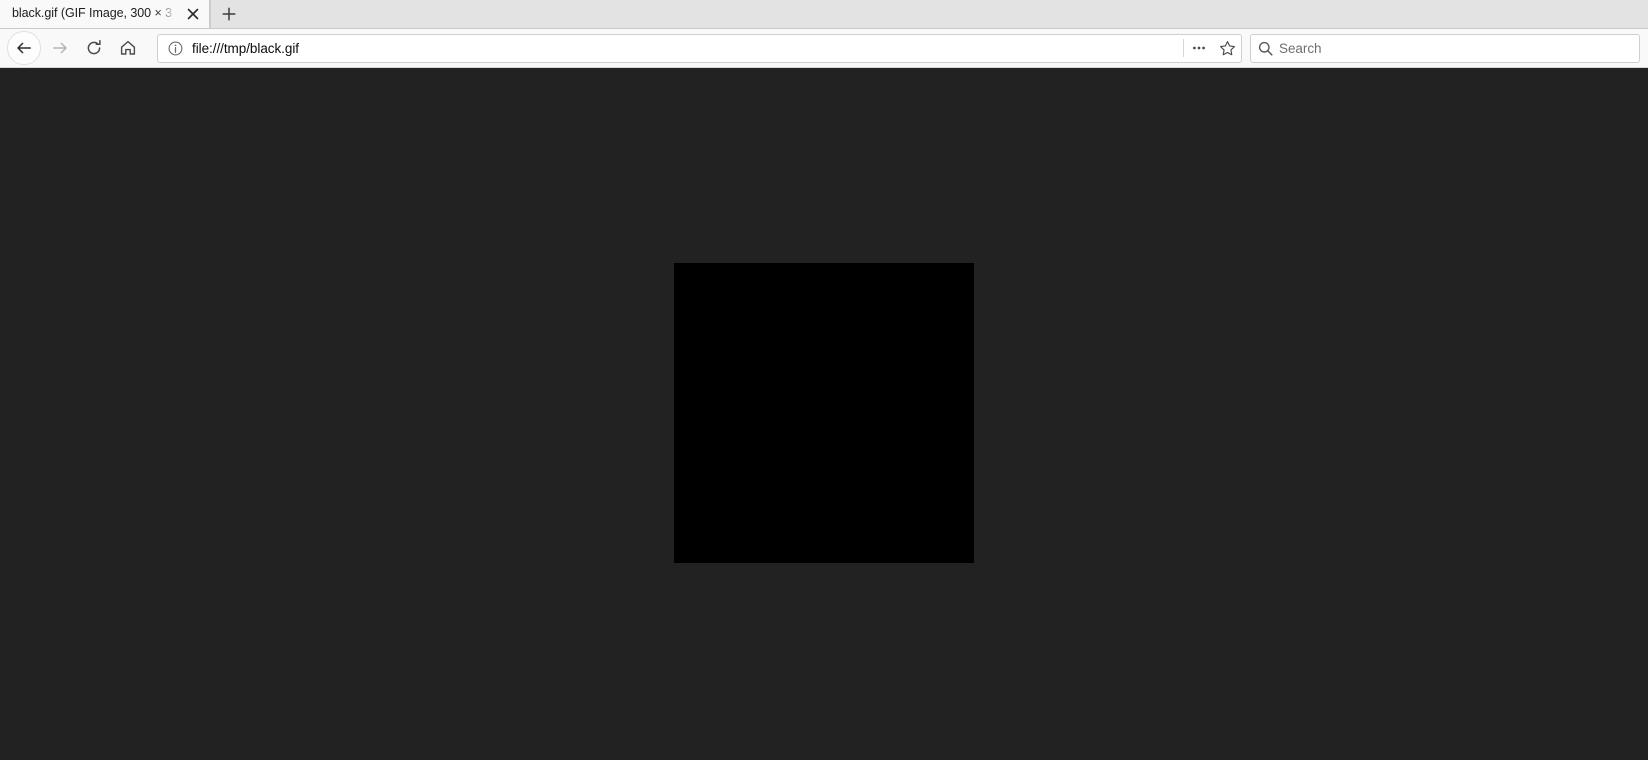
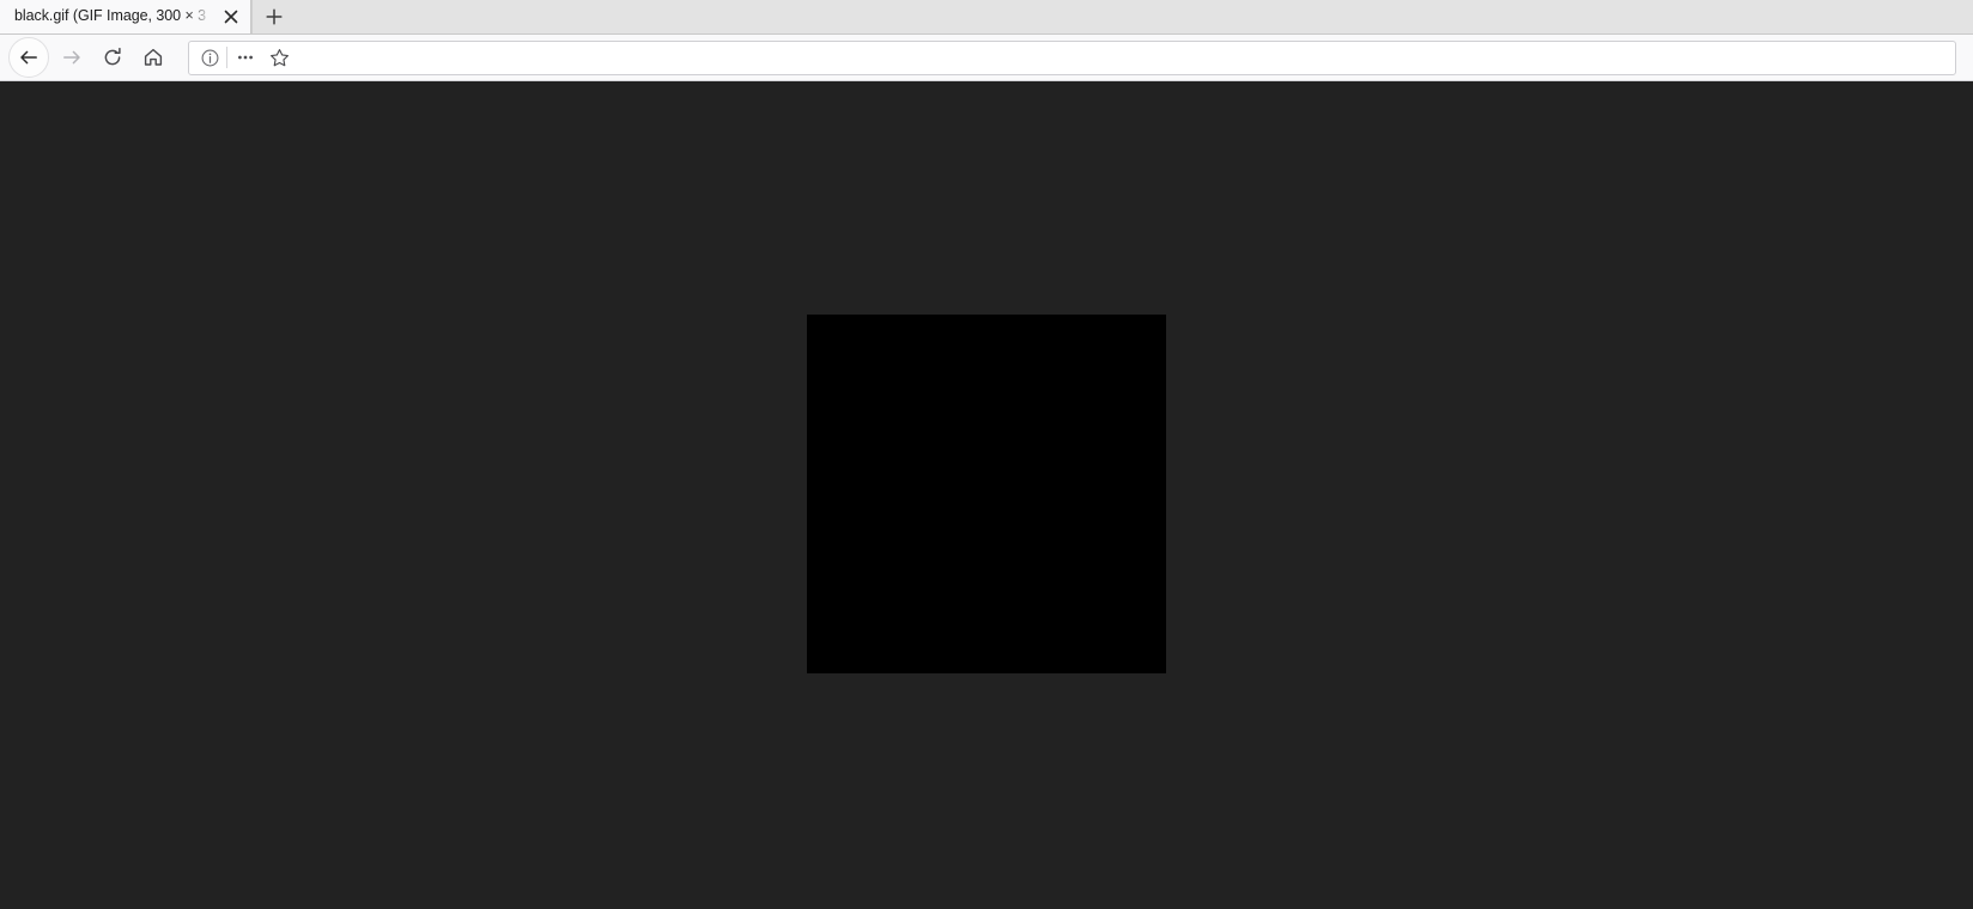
  black.gif (GIF Image, 300
- file:///tmp/black.gif
- Search
